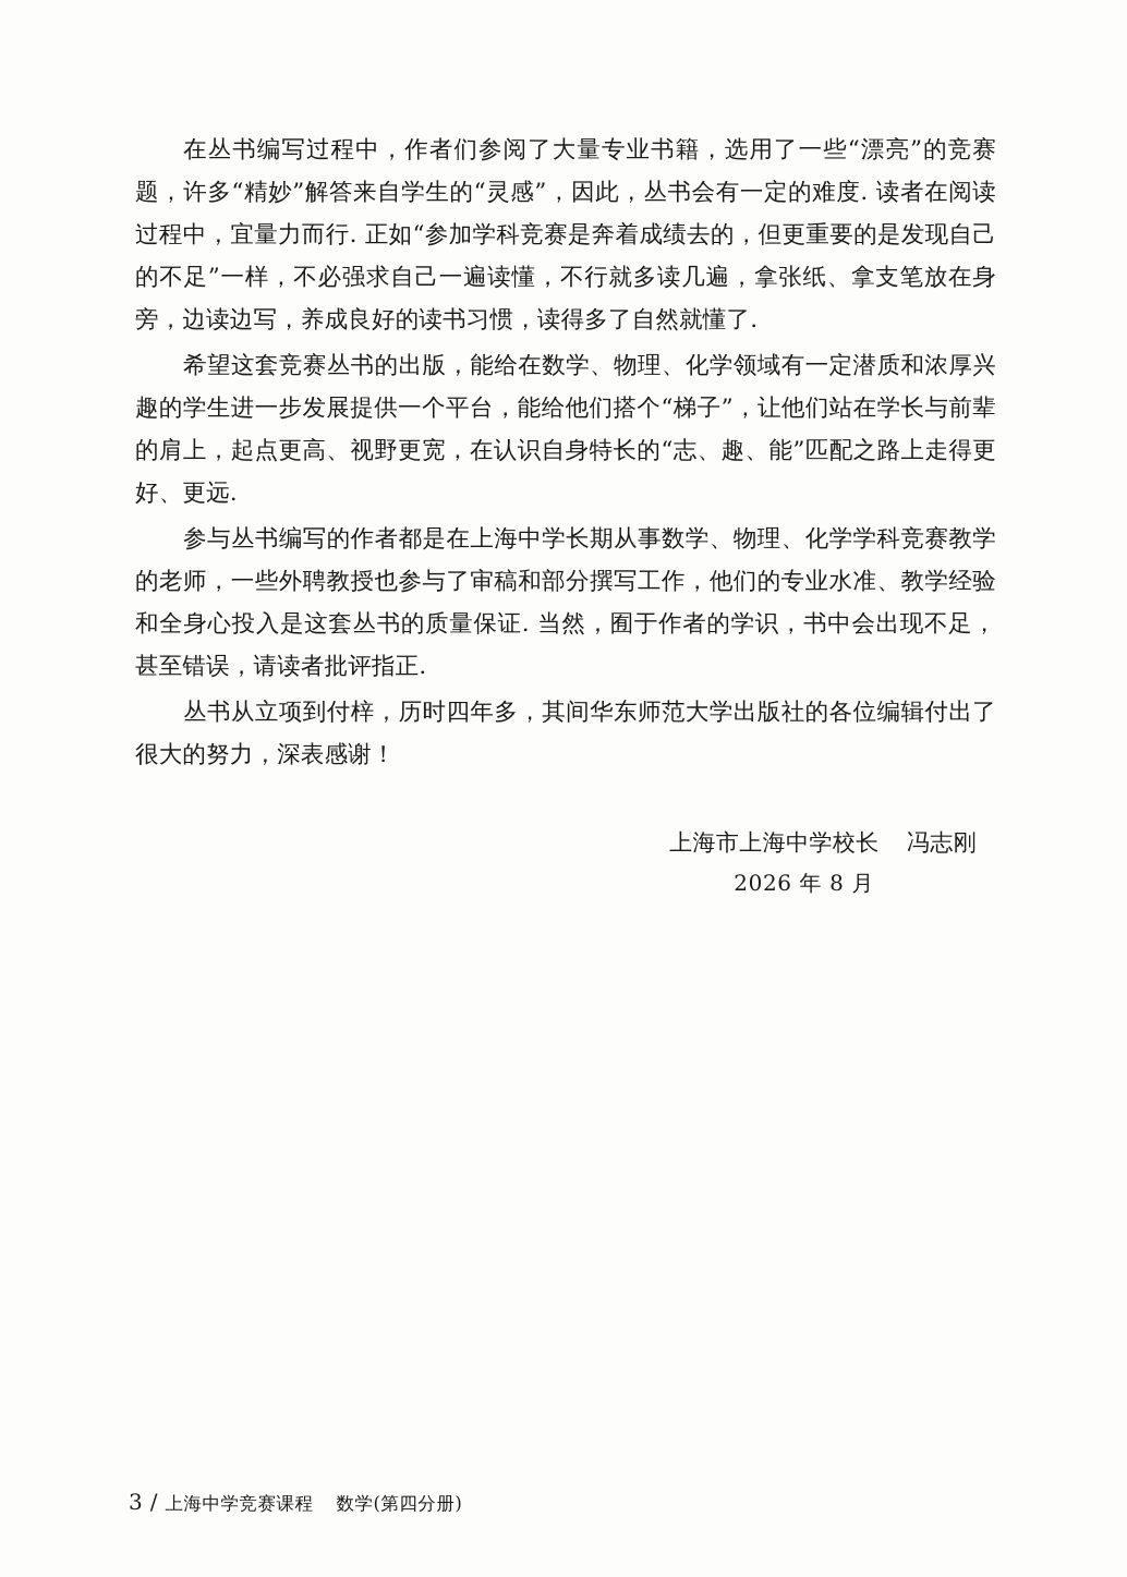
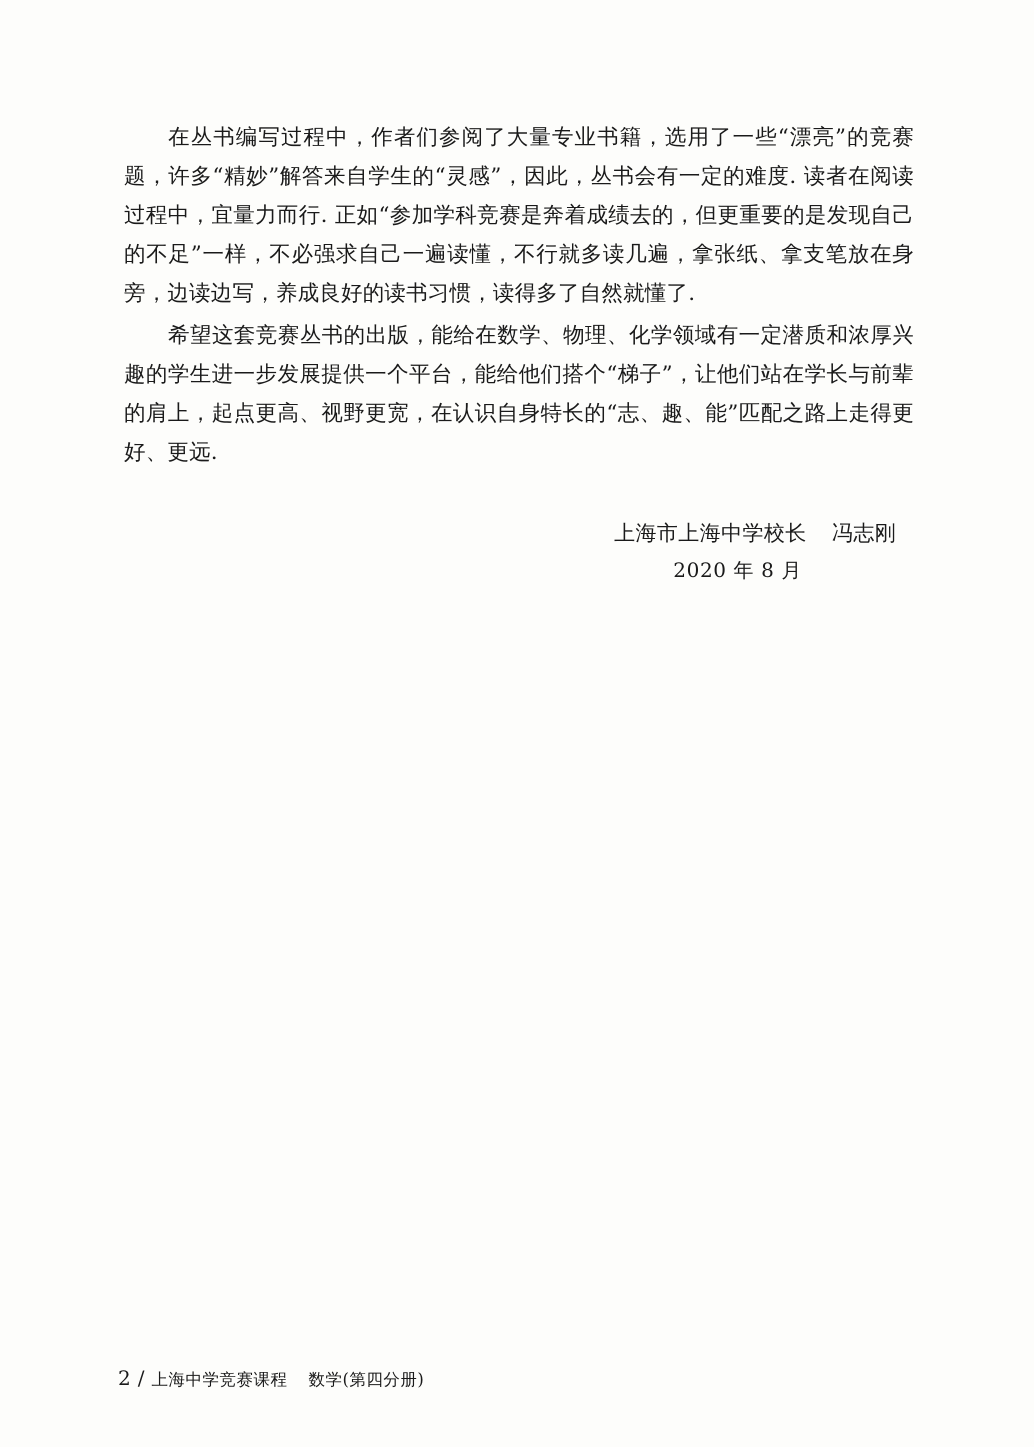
  在丛书编写过程中，作者们参阅了大量专业书籍，选用了一些“漂亮”的竞赛题，许多“精妙”解答来自学生的“灵感”，因此，丛书会有一定的难度. 读者在阅读过程中，宜量力而行. 正如“参加学科竞赛是奔着成绩去的，但更重要的是发现自己的不足”一样，不必强求自己一遍读懂，不行就多读几遍，拿张纸、拿支笔放在身旁，边读边写，养成良好的读书习惯，读得多了自然就懂了.
  希望这套竞赛丛书的出版，能给在数学、物理、化学领域有一定潜质和浓厚兴趣的学生进一步发展提供一个平台，能给他们搭个“梯子”，让他们站在学长与前辈的肩上，起点更高、视野更宽，在认识自身特长的“志、趣、能”匹配之路上走得更好、更远.
- 参与丛书编写的作者都是在上海中学长期从事数学、物理、化学学科竞赛教学的老师，一些外聘教授也参与了审稿和部分撰写工作，他们的专业水准、教学经验和全身心投入是这套丛书的质量保证. 当然，囿于作者的学识，书中会出现不足，甚至错误，请读者批评指正.
- 丛书从立项到付梓，历时四年多，其间华东师范大学出版社的各位编辑付出了很大的努力，深表感谢！
  上海市上海中学校长 冯志刚
- 2026 年 8 月
+ 2020 年 8 月
- 3
+ 2
  /
  上海中学竞赛课程
  数学(第四分册)
